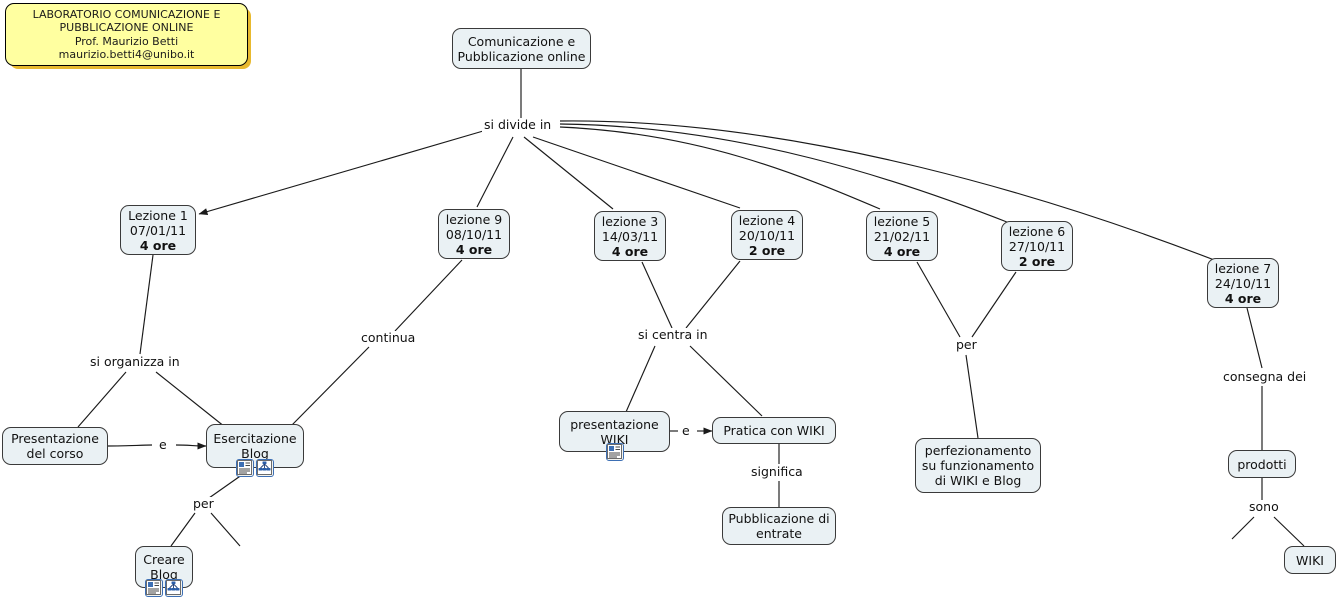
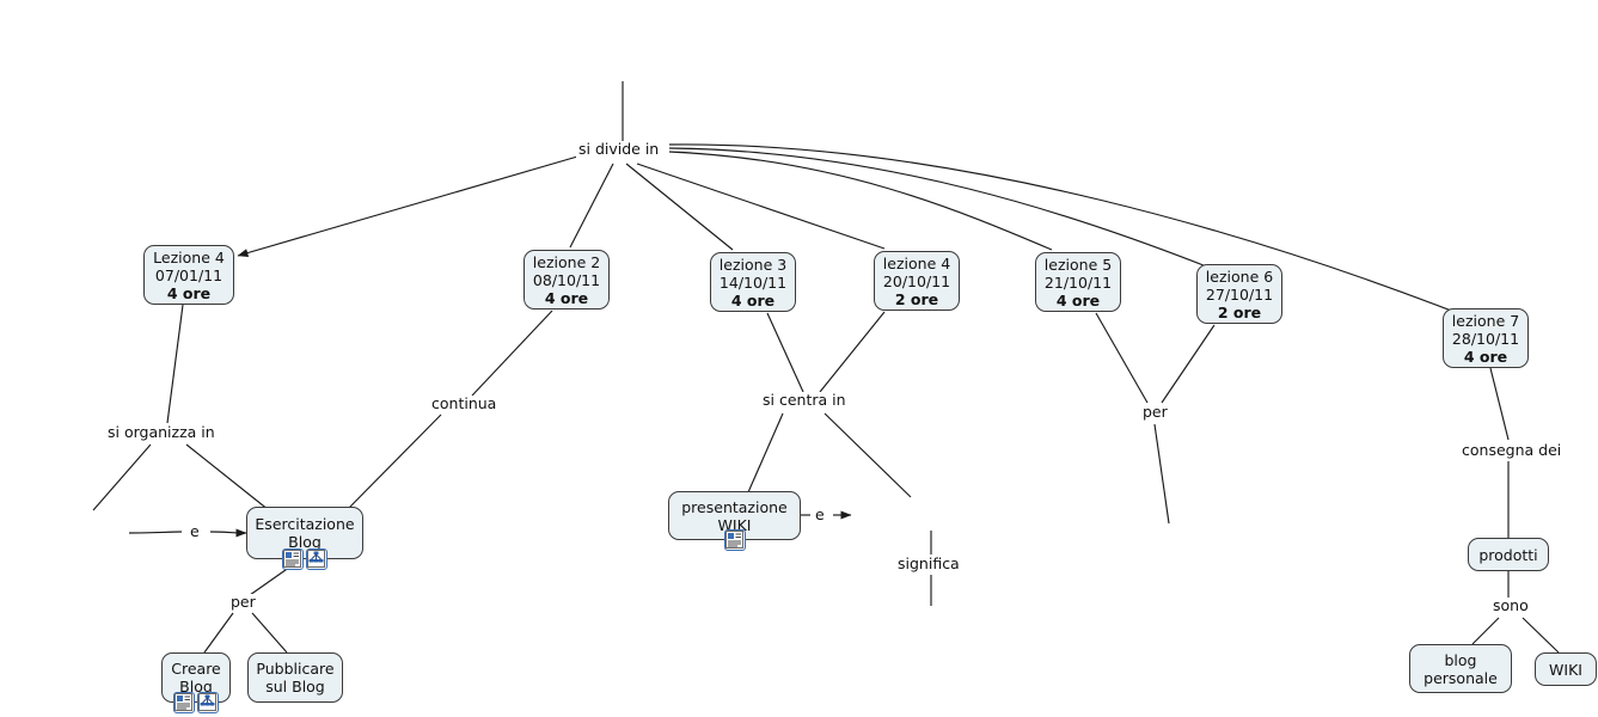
- LABORATORIO COMUNICAZIONE E
- PUBBLICAZIONE ONLINE
- Prof. Maurizio Betti
- maurizio.betti4@unibo.it
- Comunicazione e
- Pubblicazione online
- Lezione 1
+ Lezione 4
  07/01/11
  4 ore
- lezione 9
+ lezione 2
  08/10/11
  4 ore
  lezione 3
- 14/03/11
+ 14/10/11
  4 ore
  lezione 4
  20/10/11
  2 ore
  lezione 5
- 21/02/11
+ 21/10/11
  4 ore
  lezione 6
  27/10/11
  2 ore
  lezione 7
- 24/10/11
+ 28/10/11
  4 ore
- Presentazione
- del corso
  Esercitazione
  Blog
  Creare
  Blog
+ Pubblicare
+ sul Blog
  presentazione
  WIKI
- Pratica con WIKI
- Pubblicazione di
- entrate
- perfezionamento
- su funzionamento
- di WIKI e Blog
  prodotti
+ blog
+ personale
  WIKI
  si divide in
  si organizza in
  continua
  si centra in
  per
  consegna dei
  e
  per
  e
  significa
  sono
